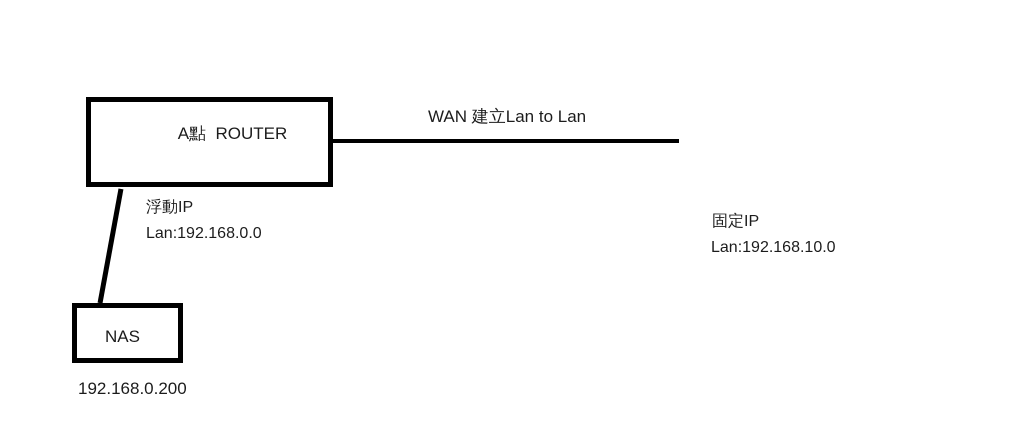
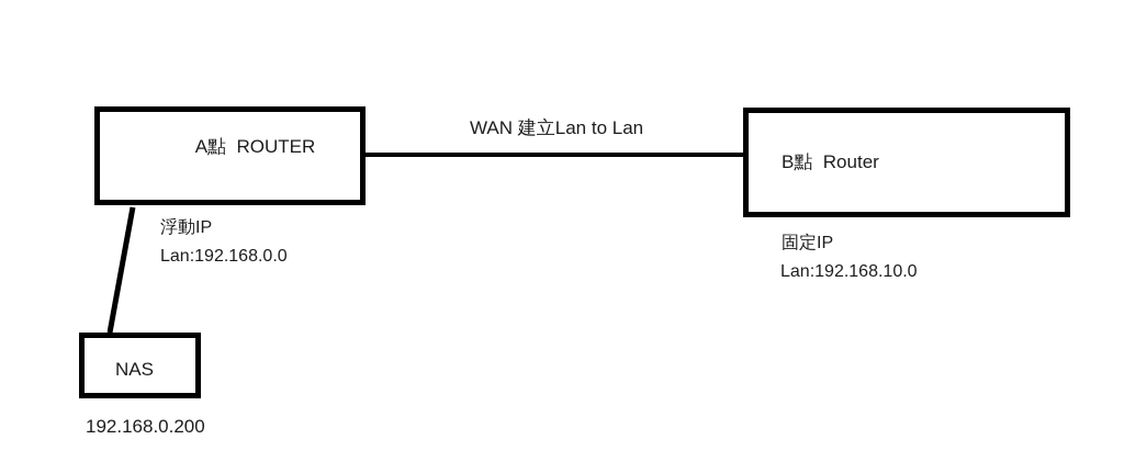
  WAN 建立Lan to Lan
  A點 ROUTER
  浮動IP
  Lan:192.168.0.0
+ B點 Router
  固定IP
  Lan:192.168.10.0
  NAS
  192.168.0.200
